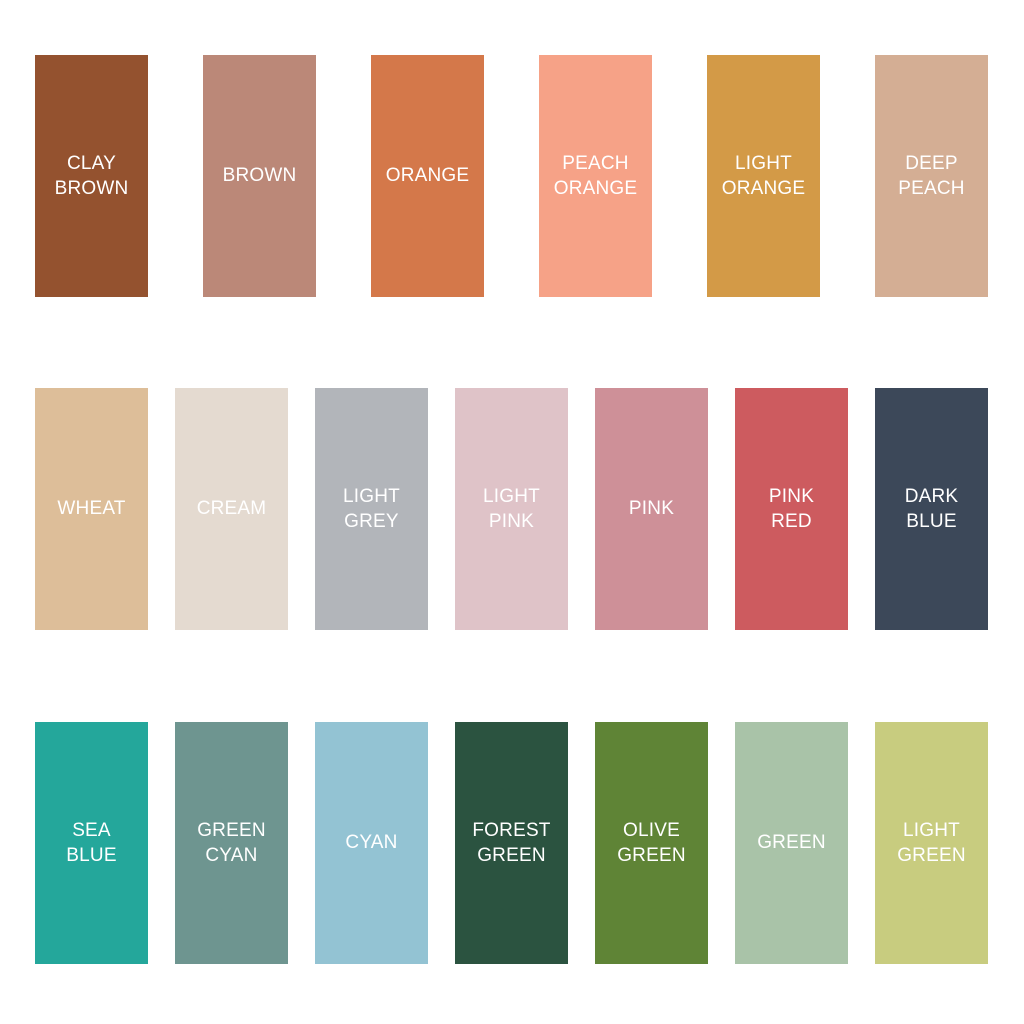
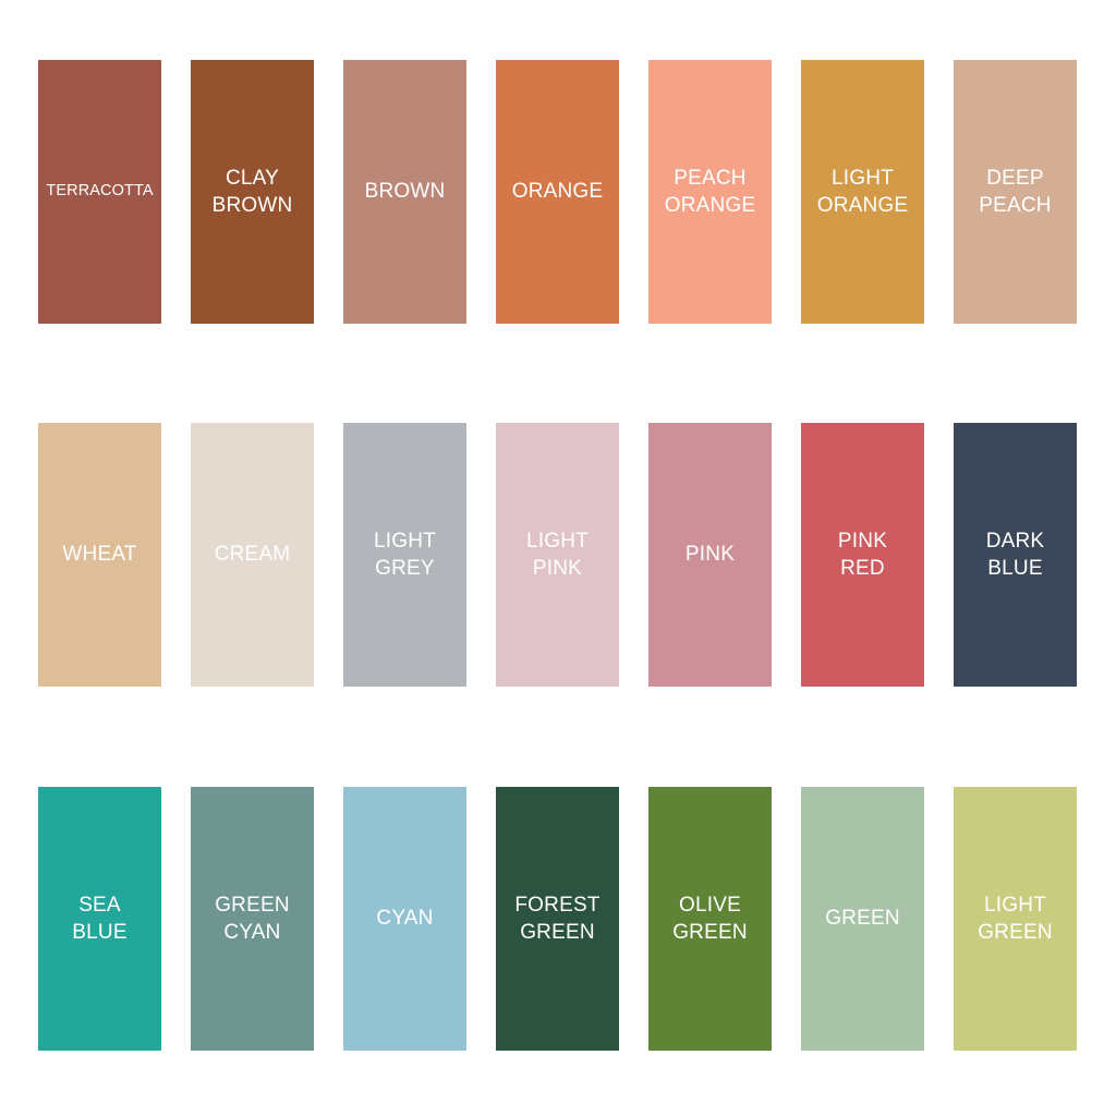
+ TERRACOTTA
  CLAY
  BROWN
  BROWN
  ORANGE
  PEACH
  ORANGE
  LIGHT
  ORANGE
  DEEP
  PEACH
  WHEAT
  CREAM
  LIGHT
  GREY
  LIGHT
  PINK
  PINK
  PINK
  RED
  DARK
  BLUE
  SEA
  BLUE
  GREEN
  CYAN
  CYAN
  FOREST
  GREEN
  OLIVE
  GREEN
  GREEN
  LIGHT
  GREEN
